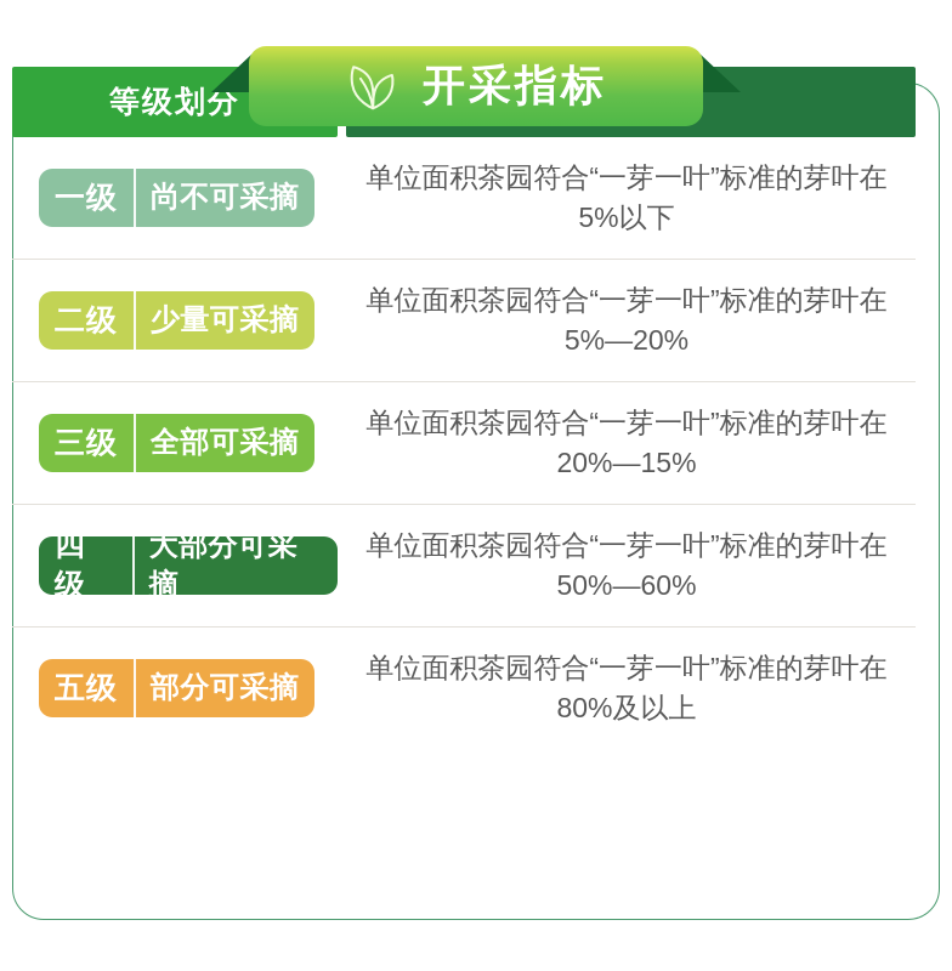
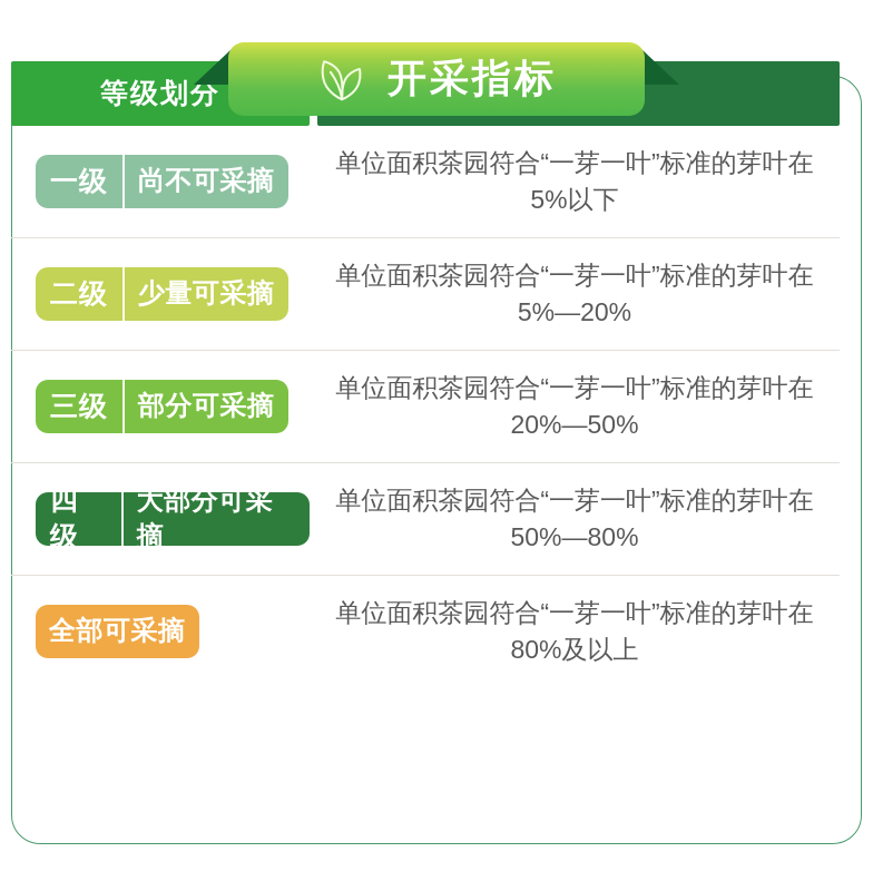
  开采指标
  等级划分
  一级
  尚不可采摘
  单位面积茶园符合“一芽一叶”标准的芽叶在5%以下
  二级
  少量可采摘
  单位面积茶园符合“一芽一叶”标准的芽叶在5%—20%
  三级
- 全部可采摘
+ 部分可采摘
- 单位面积茶园符合“一芽一叶”标准的芽叶在20%—15%
+ 单位面积茶园符合“一芽一叶”标准的芽叶在20%—50%
  四级
  大部分可采摘
- 单位面积茶园符合“一芽一叶”标准的芽叶在50%—60%
+ 单位面积茶园符合“一芽一叶”标准的芽叶在50%—80%
- 五级
- 部分可采摘
+ 全部可采摘
  单位面积茶园符合“一芽一叶”标准的芽叶在80%及以上
